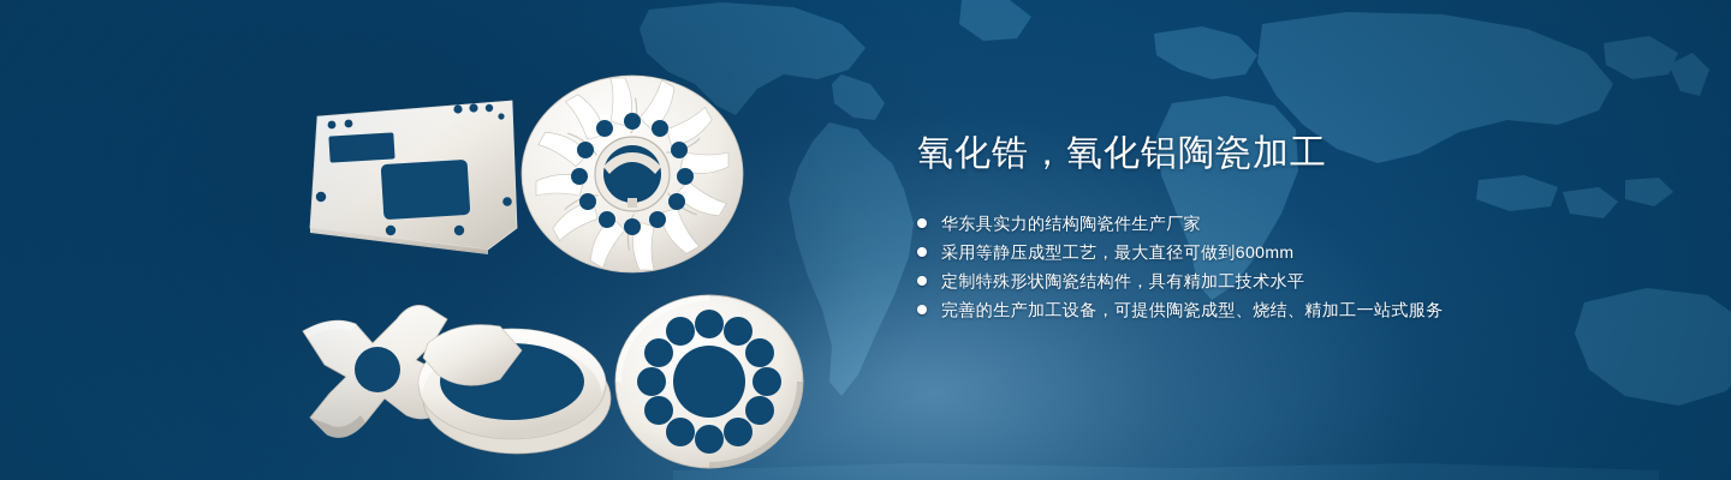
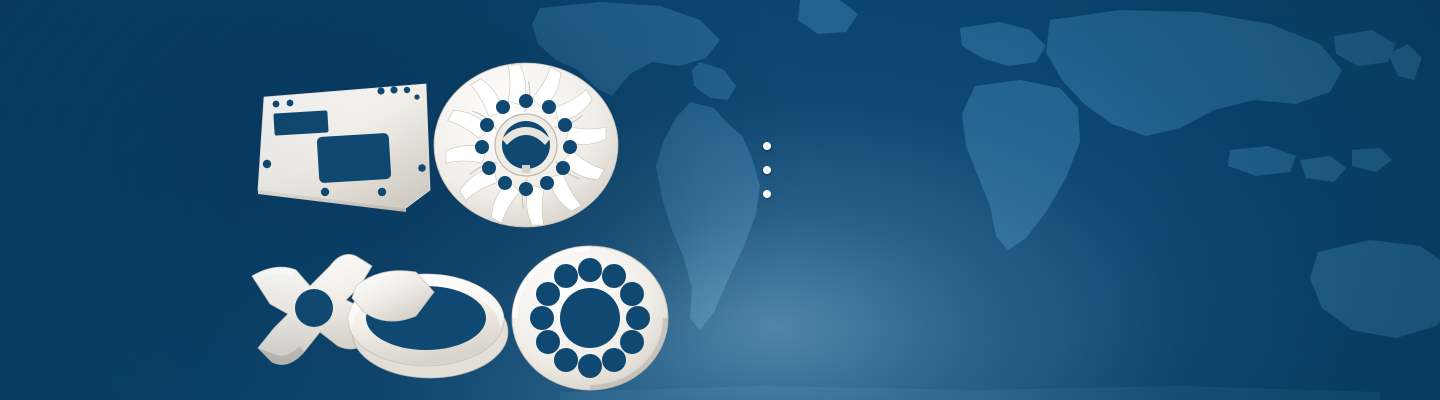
- 氧化锆，氧化铝陶瓷加工
- 华东具实力的结构陶瓷件生产厂家
- 采用等静压成型工艺，最大直径可做到600mm
- 定制特殊形状陶瓷结构件，具有精加工技术水平
- 完善的生产加工设备，可提供陶瓷成型、烧结、精加工一站式服务
